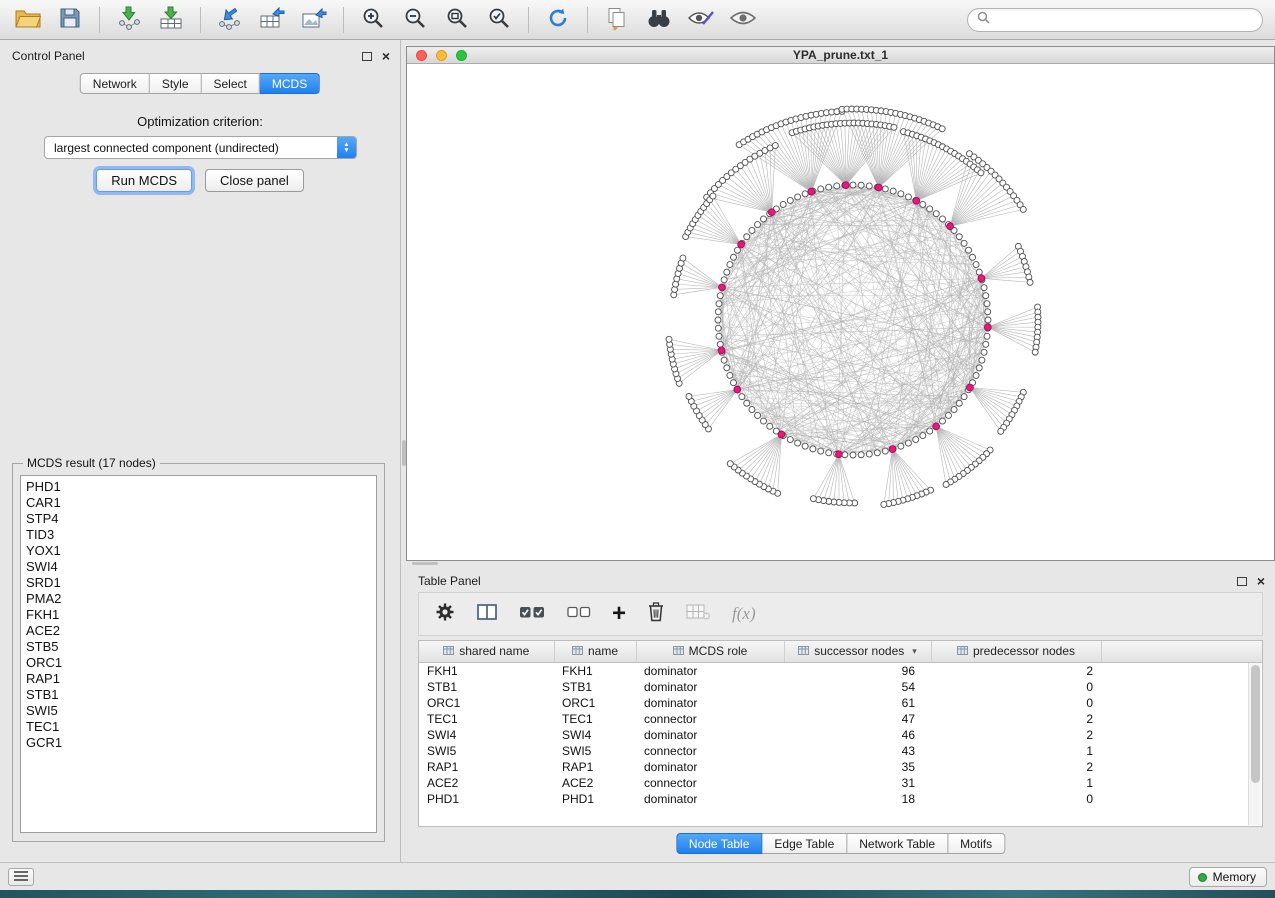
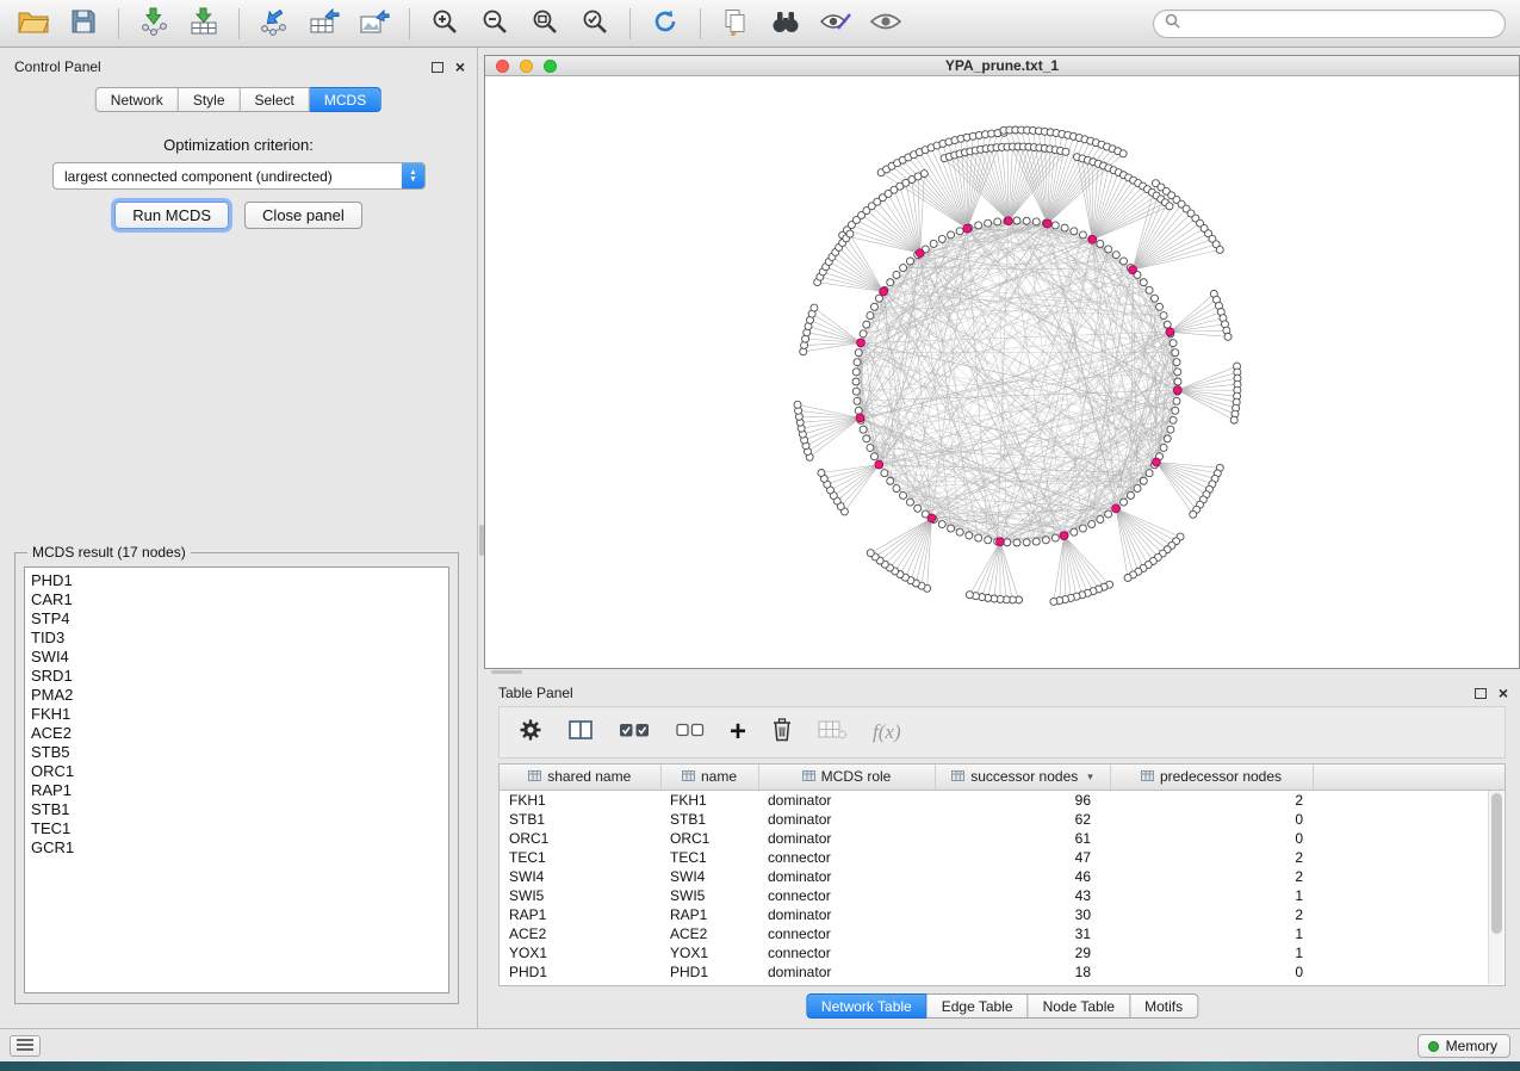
  Control Panel
  ×
  Network
  Style
  Select
  MCDS
  Optimization criterion:
  largest connected component (undirected)
  Run MCDS
  Close panel
  MCDS result (17 nodes)
  PHD1
  CAR1
  STP4
  TID3
- YOX1
  SWI4
  SRD1
  PMA2
  FKH1
  ACE2
  STB5
  ORC1
  RAP1
  STB1
- SWI5
  TEC1
  GCR1
  YPA_prune.txt_1
  Table Panel
  ×
  +
  f(x)
  shared name	name	MCDS role	successor nodes ▾	predecessor nodes
  FKH1	FKH1	dominator	96	2
- STB1	STB1	dominator	54	0
+ STB1	STB1	dominator	62	0
  ORC1	ORC1	dominator	61	0
  TEC1	TEC1	connector	47	2
  SWI4	SWI4	dominator	46	2
  SWI5	SWI5	connector	43	1
- RAP1	RAP1	dominator	35	2
+ RAP1	RAP1	dominator	30	2
  ACE2	ACE2	connector	31	1
+ YOX1	YOX1	connector	29	1
  PHD1	PHD1	dominator	18	0
- Node Table
+ Network Table
  Edge Table
- Network Table
+ Node Table
  Motifs
  Memory
